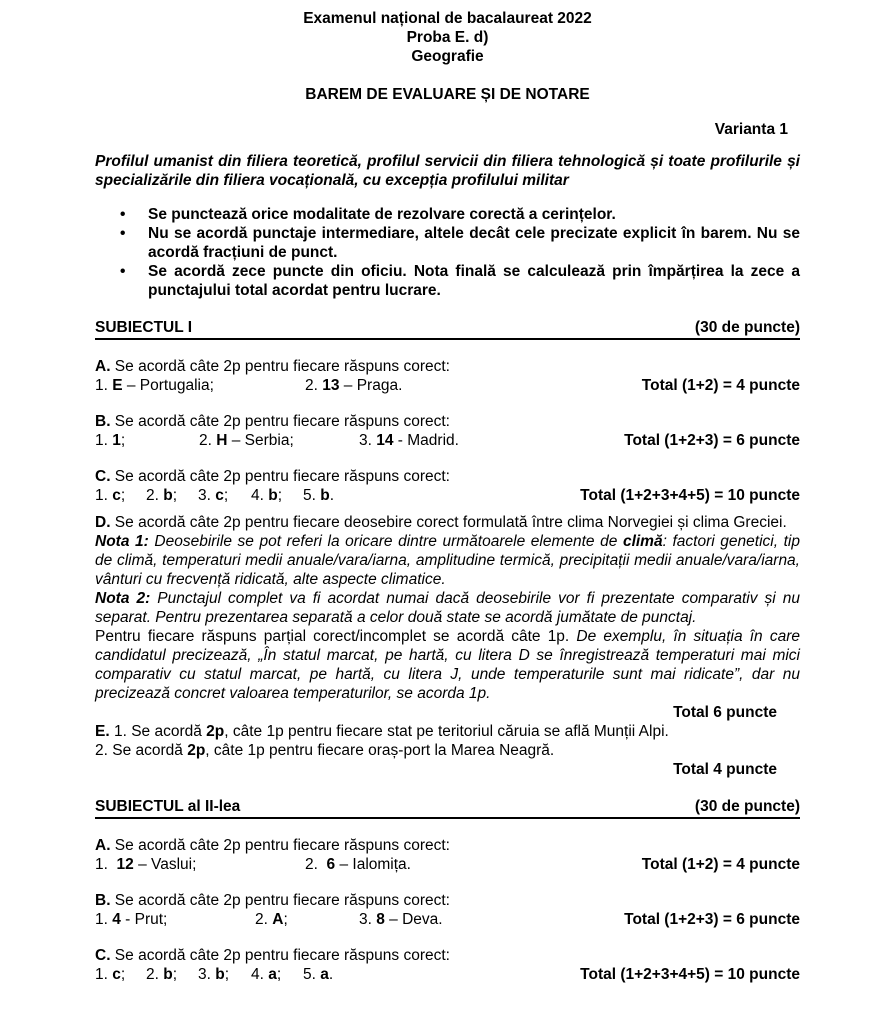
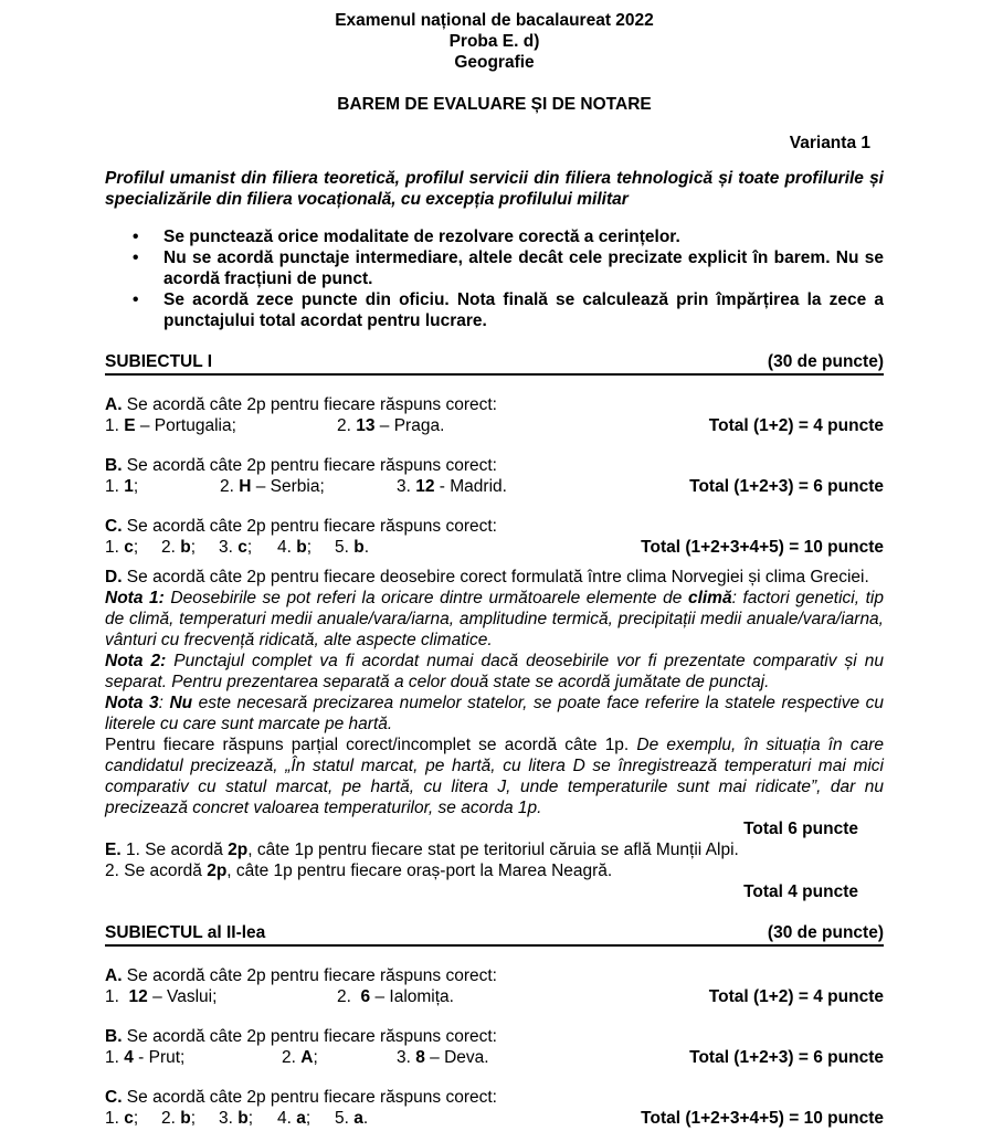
  Examenul național de bacalaureat 2022
  Proba E. d)
  Geografie
  BAREM DE EVALUARE ȘI DE NOTARE
  Varianta 1
  Profilul umanist din filiera teoretică, profilul servicii din filiera tehnologică și toate profilurile și specializările din filiera vocațională, cu excepția profilului militar
  •
  Se punctează orice modalitate de rezolvare corectă a cerințelor.
  •
  Nu se acordă punctaje intermediare, altele decât cele precizate explicit în barem. Nu se acordă fracțiuni de punct.
  •
  Se acordă zece puncte din oficiu. Nota finală se calculează prin împărțirea la zece a punctajului total acordat pentru lucrare.
  SUBIECTUL I
  (30 de puncte)
  A. Se acordă câte 2p pentru fiecare răspuns corect:
  1. E – Portugalia;
  2. 13 – Praga.
  Total (1+2) = 4 puncte
  B. Se acordă câte 2p pentru fiecare răspuns corect:
  1. 1;
  2. H – Serbia;
- 3. 14 - Madrid.
+ 3. 12 - Madrid.
  Total (1+2+3) = 6 puncte
  C. Se acordă câte 2p pentru fiecare răspuns corect:
  1. c;
  2. b;
  3. c;
  4. b;
  5. b.
  Total (1+2+3+4+5) = 10 puncte
  D. Se acordă câte 2p pentru fiecare deosebire corect formulată între clima Norvegiei și clima Greciei.
  Nota 1: Deosebirile se pot referi la oricare dintre următoarele elemente de climă: factori genetici, tip de climă, temperaturi medii anuale/vara/iarna, amplitudine termică, precipitații medii anuale/vara/iarna, vânturi cu frecvență ridicată, alte aspecte climatice.
  Nota 2: Punctajul complet va fi acordat numai dacă deosebirile vor fi prezentate comparativ și nu separat. Pentru prezentarea separată a celor două state se acordă jumătate de punctaj.
+ Nota 3: Nu este necesară precizarea numelor statelor, se poate face referire la statele respective cu literele cu care sunt marcate pe hartă.
  Pentru fiecare răspuns parțial corect/incomplet se acordă câte 1p. De exemplu, în situația în care candidatul precizează, „În statul marcat, pe hartă, cu litera D se înregistrează temperaturi mai mici comparativ cu statul marcat, pe hartă, cu litera J, unde temperaturile sunt mai ridicate”, dar nu precizează concret valoarea temperaturilor, se acorda 1p.
  Total 6 puncte
  E. 1. Se acordă 2p, câte 1p pentru fiecare stat pe teritoriul căruia se află Munții Alpi.
  2. Se acordă 2p, câte 1p pentru fiecare oraș-port la Marea Neagră.
  Total 4 puncte
  SUBIECTUL al II-lea
  (30 de puncte)
  A. Se acordă câte 2p pentru fiecare răspuns corect:
  1. 12 – Vaslui;
  2. 6 – Ialomița.
  Total (1+2) = 4 puncte
  B. Se acordă câte 2p pentru fiecare răspuns corect:
  1. 4 - Prut;
  2. A;
  3. 8 – Deva.
  Total (1+2+3) = 6 puncte
  C. Se acordă câte 2p pentru fiecare răspuns corect:
  1. c;
  2. b;
  3. b;
  4. a;
  5. a.
  Total (1+2+3+4+5) = 10 puncte
